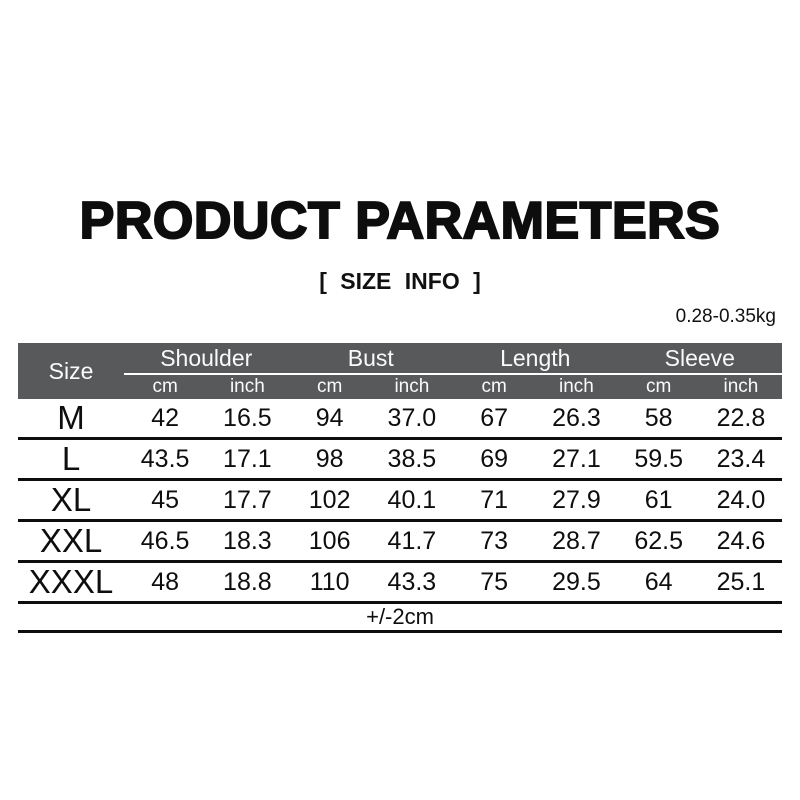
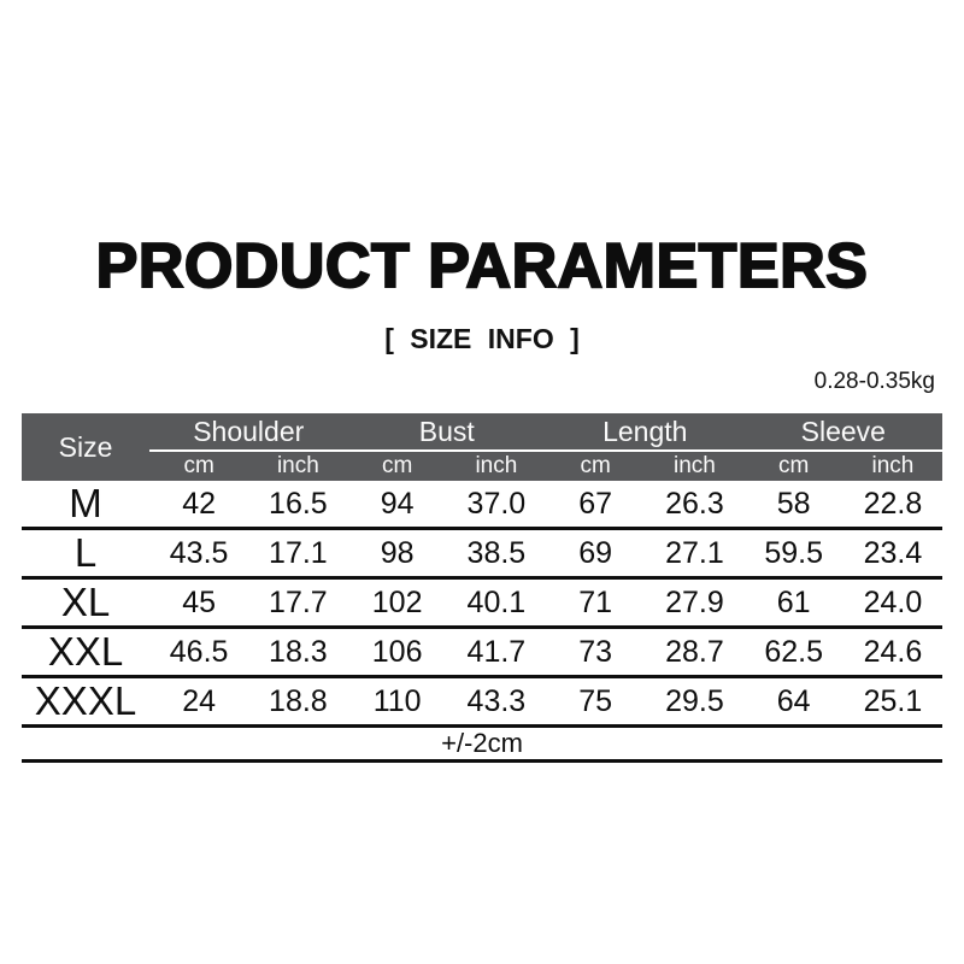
  PRODUCT PARAMETERS
  [ SIZE INFO ]
  0.28-0.35kg
  Size	Shoulder	Bust	Length	Sleeve
  cm	inch	cm	inch	cm	inch	cm	inch
  M	42	16.5	94	37.0	67	26.3	58	22.8
  L	43.5	17.1	98	38.5	69	27.1	59.5	23.4
  XL	45	17.7	102	40.1	71	27.9	61	24.0
  XXL	46.5	18.3	106	41.7	73	28.7	62.5	24.6
- XXXL	48	18.8	110	43.3	75	29.5	64	25.1
+ XXXL	24	18.8	110	43.3	75	29.5	64	25.1
  +/-2cm
